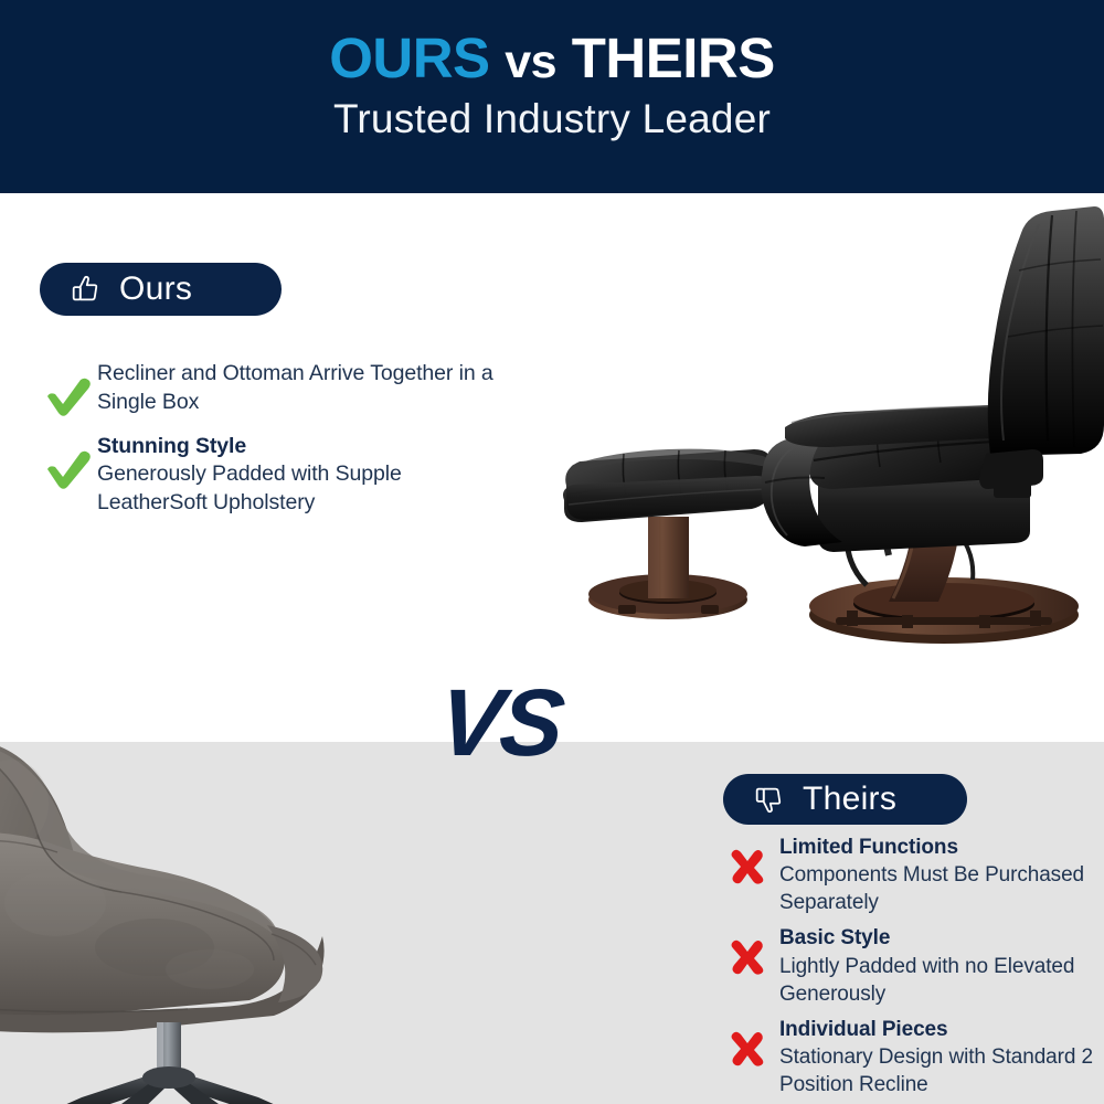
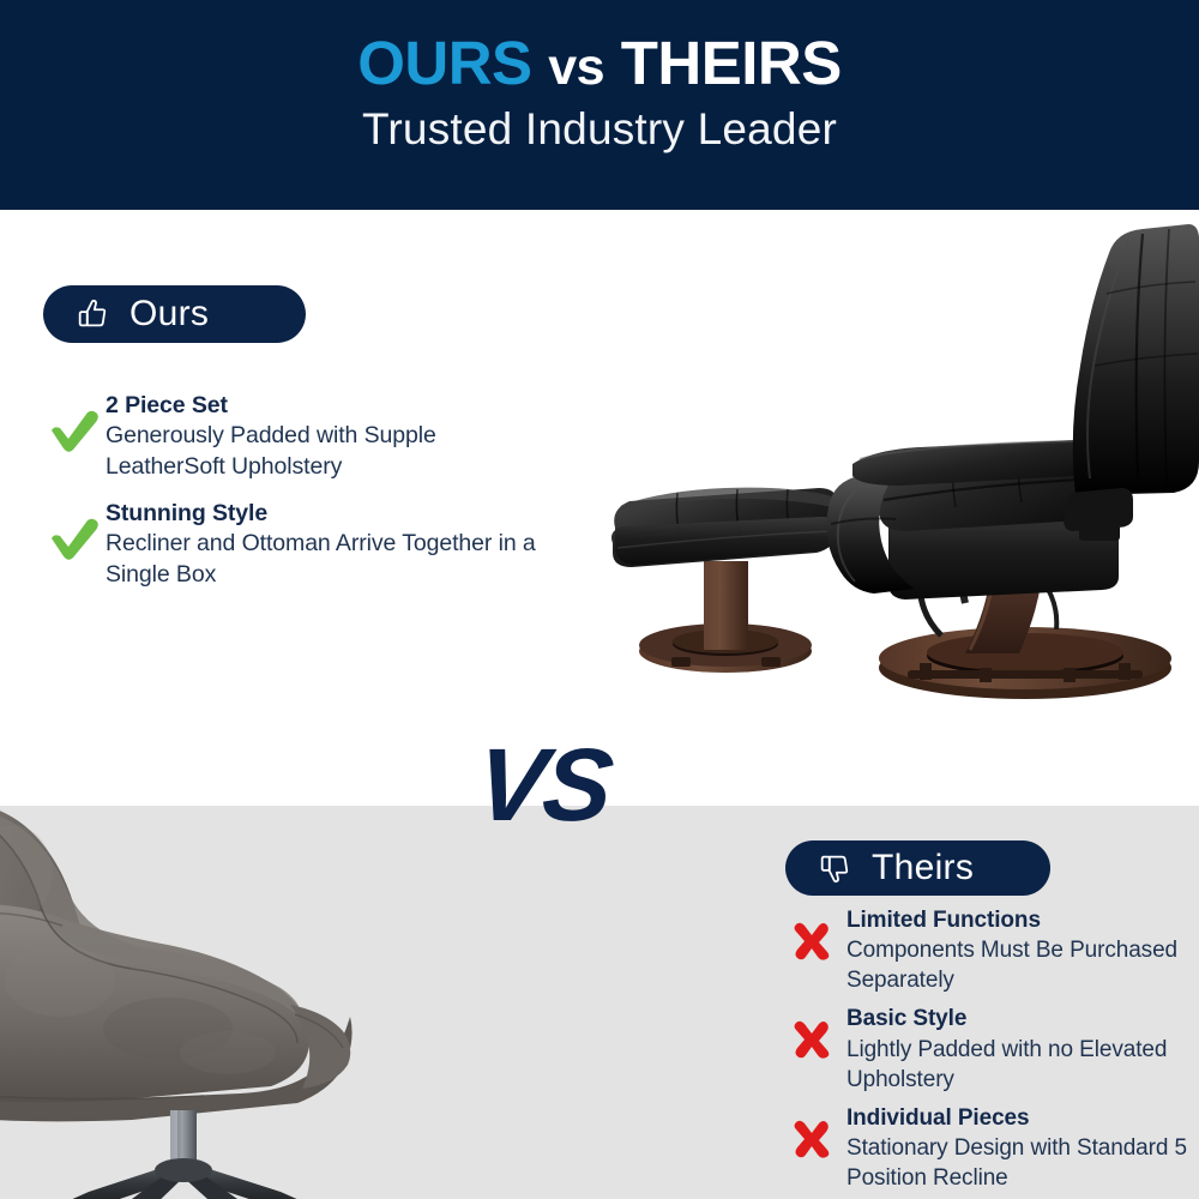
  OURS vs THEIRS
  Trusted Industry Leader
  Ours
+ 2 Piece Set
- Recliner and Ottoman Arrive Together in a Single Box
+ Generously Padded with Supple LeatherSoft Upholstery
  Stunning Style
- Generously Padded with Supple LeatherSoft Upholstery
+ Recliner and Ottoman Arrive Together in a Single Box
  Theirs
  Limited Functions
  Components Must Be Purchased Separately
  Basic Style
- Lightly Padded with no Elevated Generously
+ Lightly Padded with no Elevated Upholstery
  Individual Pieces
- Stationary Design with Standard 2 Position Recline
+ Stationary Design with Standard 5 Position Recline
